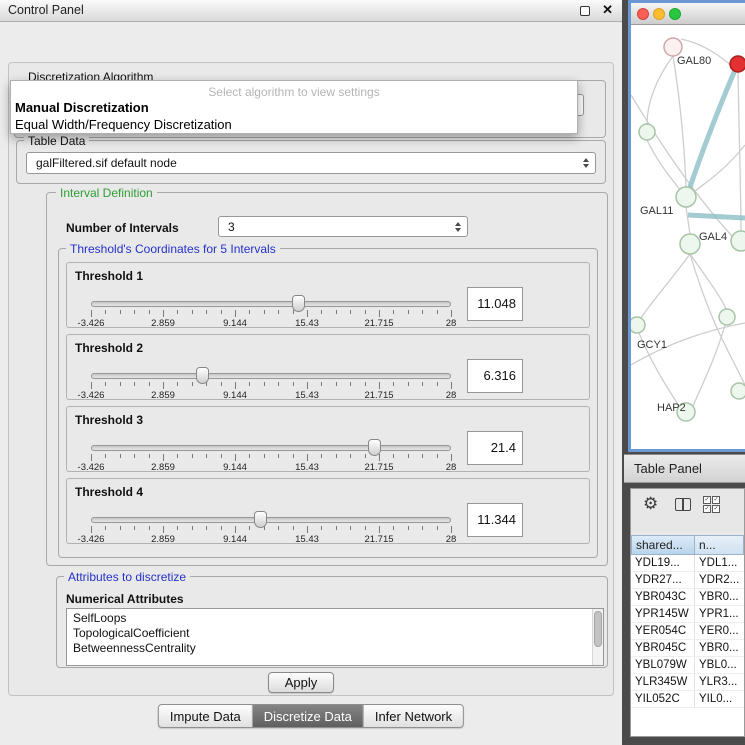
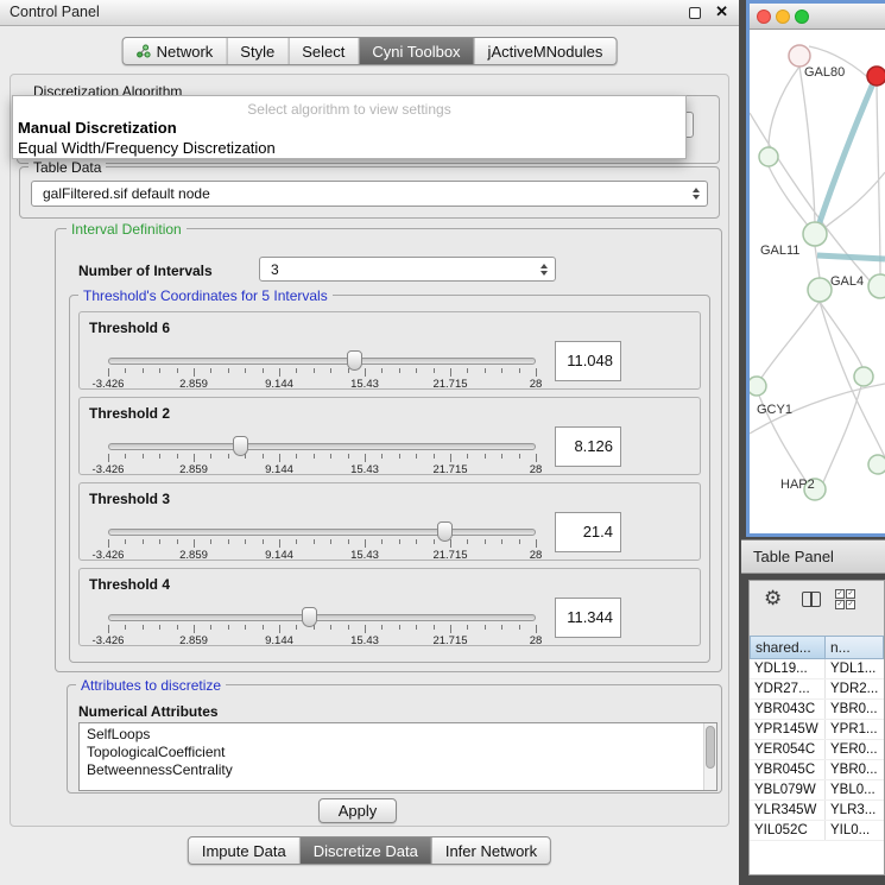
  Control Panel
  ✕
+ Network
+ Style
+ Select
+ Cyni Toolbox
+ jActiveMNodules
  Discretization Algorithm
  Select algorithm to view settings
  Manual Discretization
  Equal Width/Frequency Discretization
  Table Data
  galFiltered.sif default node
  Interval Definition
  Number of Intervals
  3
  Threshold's Coordinates for 5 Intervals
- Threshold 1
+ Threshold 6
  -3.426
  2.859
  9.144
  15.43
  21.715
  28
  11.048
  Threshold 2
  -3.426
  2.859
  9.144
  15.43
  21.715
  28
- 6.316
+ 8.126
  Threshold 3
  -3.426
  2.859
  9.144
  15.43
  21.715
  28
  21.4
  Threshold 4
  -3.426
  2.859
  9.144
  15.43
  21.715
  28
  11.344
  Attributes to discretize
  Numerical Attributes
  SelfLoops
  TopologicalCoefficient
  BetweennessCentrality
  Apply
  Impute Data
  Discretize Data
  Infer Network
  GAL80
  GAL11
  GAL4
  GCY1
  HAP2
  Table Panel
  ⚙
  shared...
  n...
  YDL19...
  YDL1...
  YDR27...
  YDR2...
  YBR043C
  YBR0...
  YPR145W
  YPR1...
  YER054C
  YER0...
  YBR045C
  YBR0...
  YBL079W
  YBL0...
  YLR345W
  YLR3...
  YIL052C
  YIL0...
